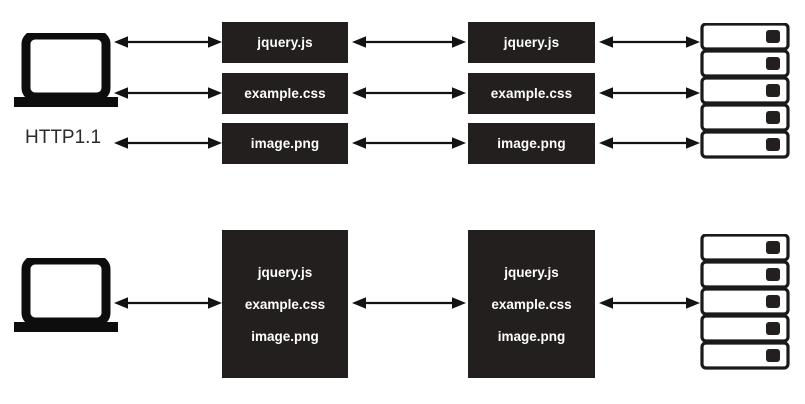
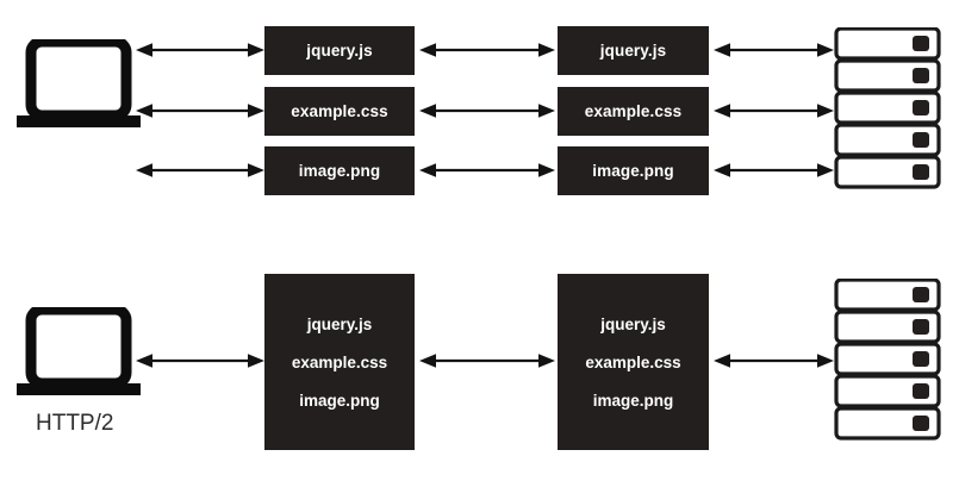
- HTTP1.1
  jquery.js
  example.css
  image.png
  jquery.js
  example.css
  image.png
+ HTTP/2
  jquery.js
  example.css
  image.png
  jquery.js
  example.css
  image.png
